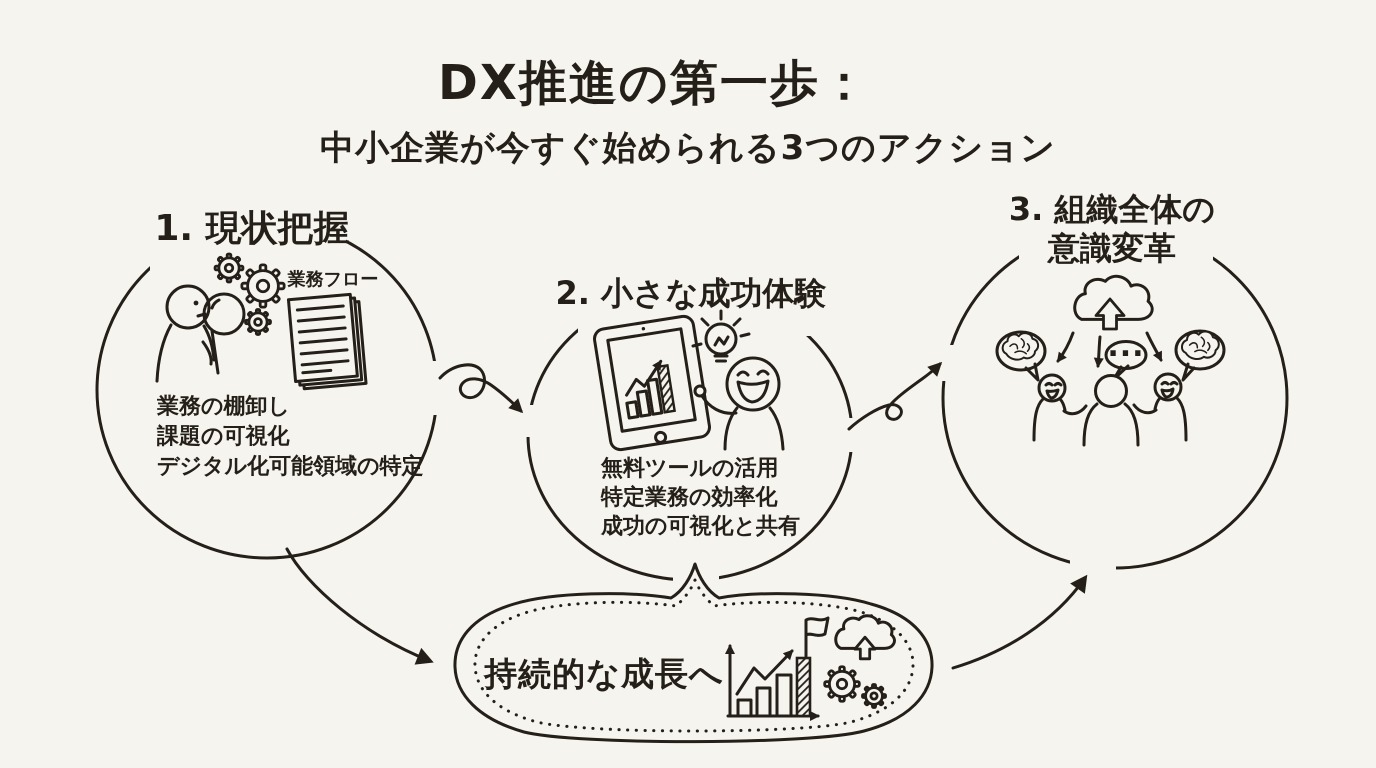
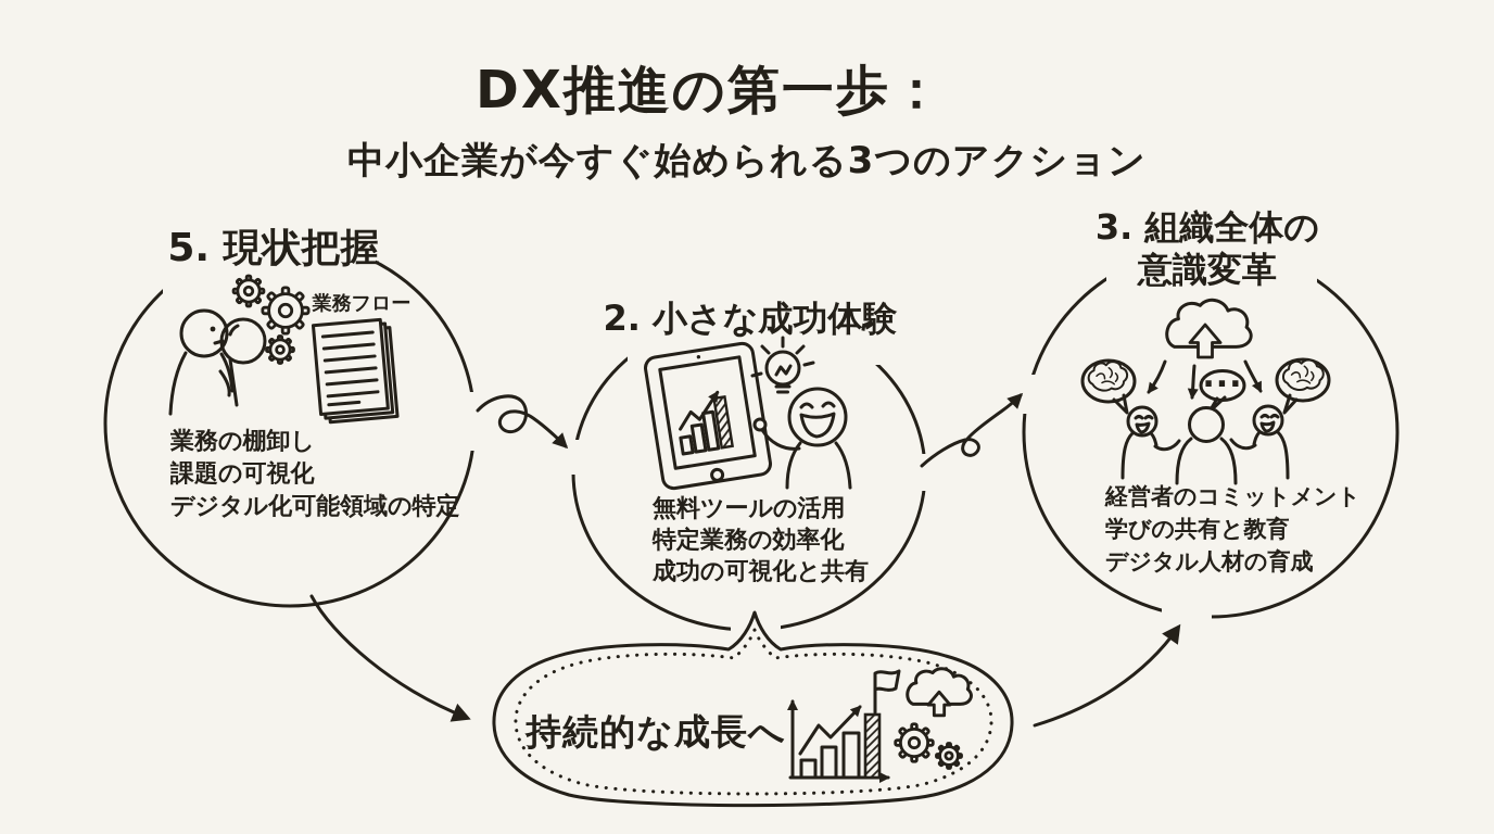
  ...
  DX推進の第一歩：
  中小企業が今すぐ始められる3つのアクション
- 1. 現状把握
+ 5. 現状把握
  2. 小さな成功体験
  3. 組織全体の
  意識変革
  業務フロー
  業務の棚卸し
  課題の可視化
  デジタル化可能領域の特定
  無料ツールの活用
  特定業務の効率化
  成功の可視化と共有
+ 経営者のコミットメント
+ 学びの共有と教育
+ デジタル人材の育成
  持続的な成長へ
